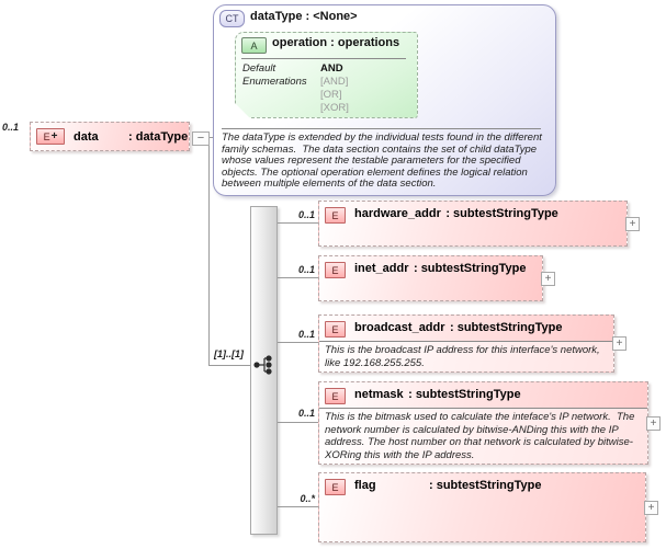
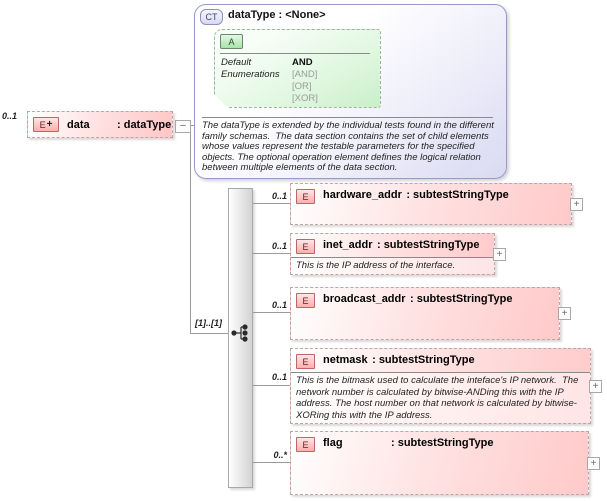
  CT
  dataType : <None>
  A
- operation : operations
  Default
  AND
  Enumerations
  [AND]
  [OR]
  [XOR]
- The dataType is extended by the individual tests found in the different family schemas. The data section contains the set of child dataType whose values represent the testable parameters for the specified objects. The optional operation element defines the logical relation between multiple elements of the data section.
+ The dataType is extended by the individual tests found in the different family schemas. The data section contains the set of child elements whose values represent the testable parameters for the specified objects. The optional operation element defines the logical relation between multiple elements of the data section.
  0..1
  E
  +
  data
  : dataType
  −
  [1]..[1]
  0..1
  E
  hardware_addr
  : subtestStringType
  +
  0..1
  E
  inet_addr
  : subtestStringType
+ This is the IP address of the interface.
  +
  0..1
  E
  broadcast_addr
  : subtestStringType
- This is the broadcast IP address for this interface's network, like 192.168.255.255.
  +
  0..1
  E
  netmask
  : subtestStringType
  This is the bitmask used to calculate the inteface's IP network. The network number is calculated by bitwise-ANDing this with the IP address. The host number on that network is calculated by bitwise-XORing this with the IP address.
  +
  0..*
  E
  flag
  : subtestStringType
  +
